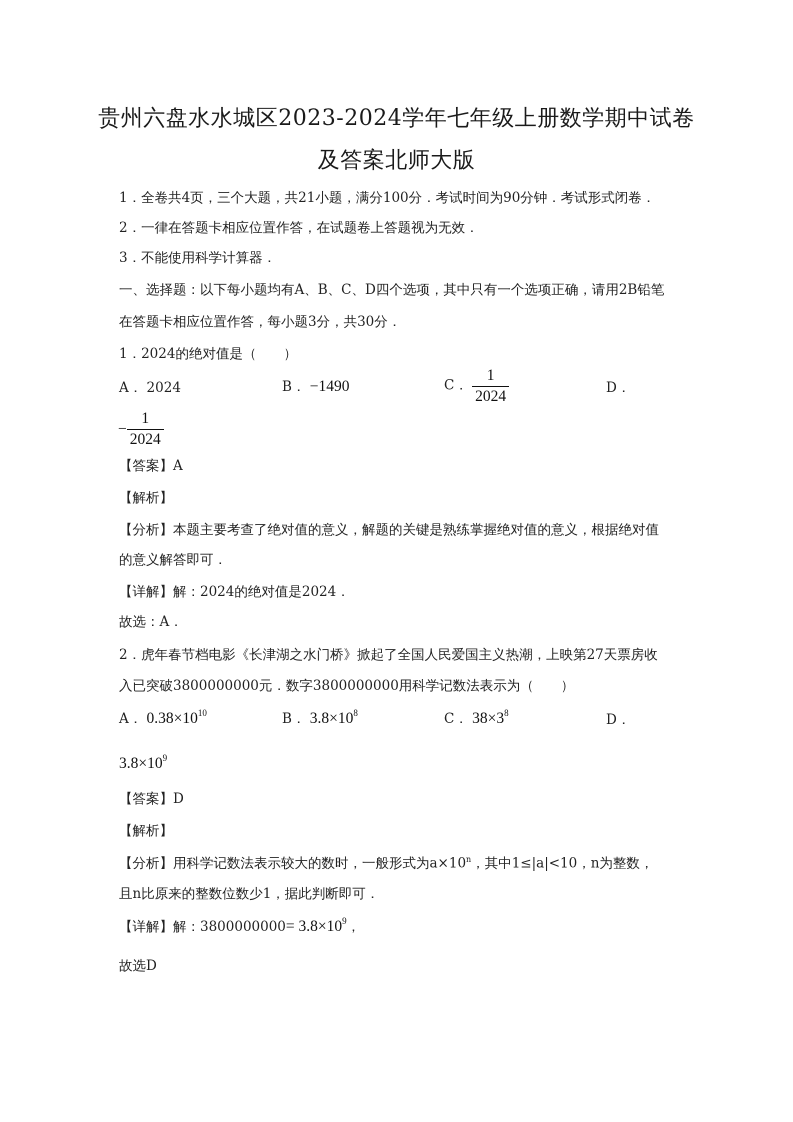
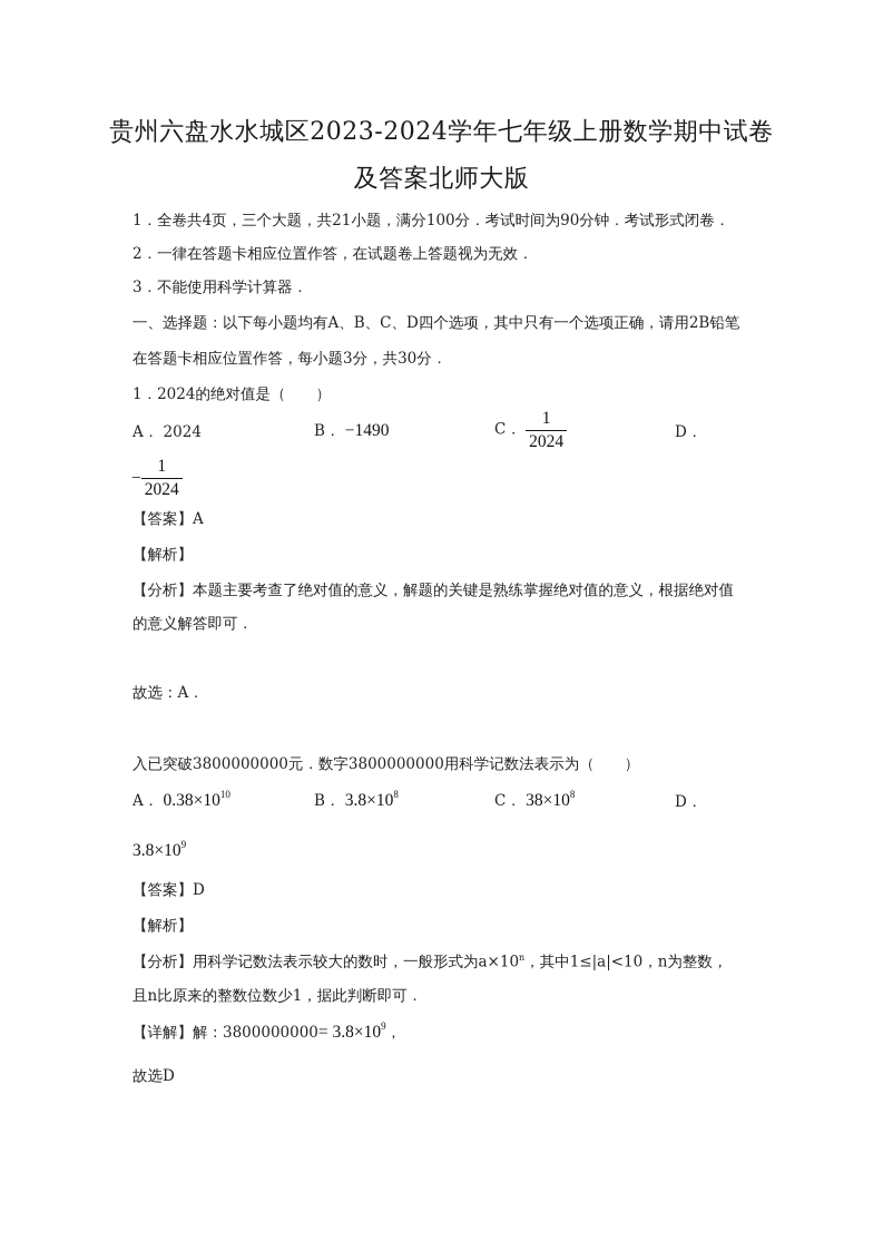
  贵州六盘水水城区2023-2024学年七年级上册数学期中试卷
  及答案北师大版
  1．全卷共4页，三个大题，共21小题，满分100分．考试时间为90分钟．考试形式闭卷．
  2．一律在答题卡相应位置作答，在试题卷上答题视为无效．
  3．不能使用科学计算器．
  一、选择题：以下每小题均有A、B、C、D四个选项，其中只有一个选项正确，请用2B铅笔
  在答题卡相应位置作答，每小题3分，共30分．
  1．2024的绝对值是（ ）
  A． 2024
  B． −1490
  C．
  1
  2024
  D．
  −
  1
  2024
  【答案】A
  【解析】
  【分析】本题主要考查了绝对值的意义，解题的关键是熟练掌握绝对值的意义，根据绝对值
  的意义解答即可．
- 【详解】解：2024的绝对值是2024．
  故选：A．
- 2．虎年春节档电影《长津湖之水门桥》掀起了全国人民爱国主义热潮，上映第27天票房收
  入已突破3800000000元．数字3800000000用科学记数法表示为（ ）
  A． 0.38×1010
  B． 3.8×108
- C． 38×38
+ C． 38×108
  D．
  3.8×109
  【答案】D
  【解析】
  【分析】用科学记数法表示较大的数时，一般形式为a×10n，其中1≤|a|<10，n为整数，
  且n比原来的整数位数少1，据此判断即可．
  【详解】解：3800000000= 3.8×109，
  故选D
